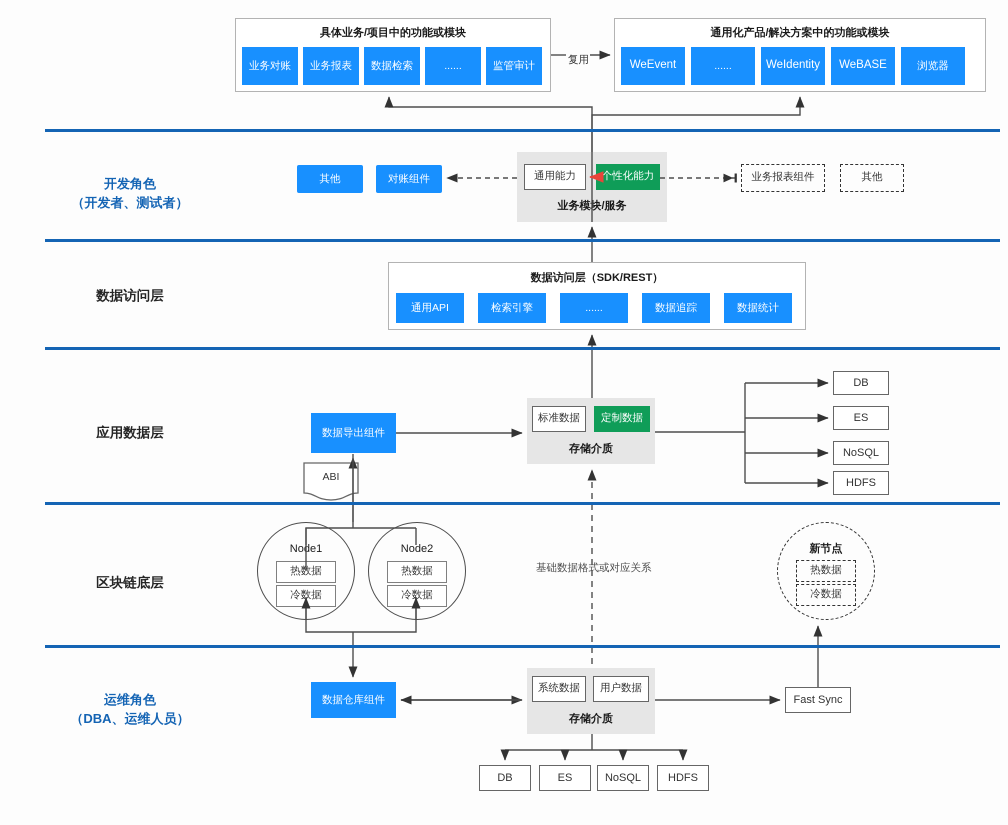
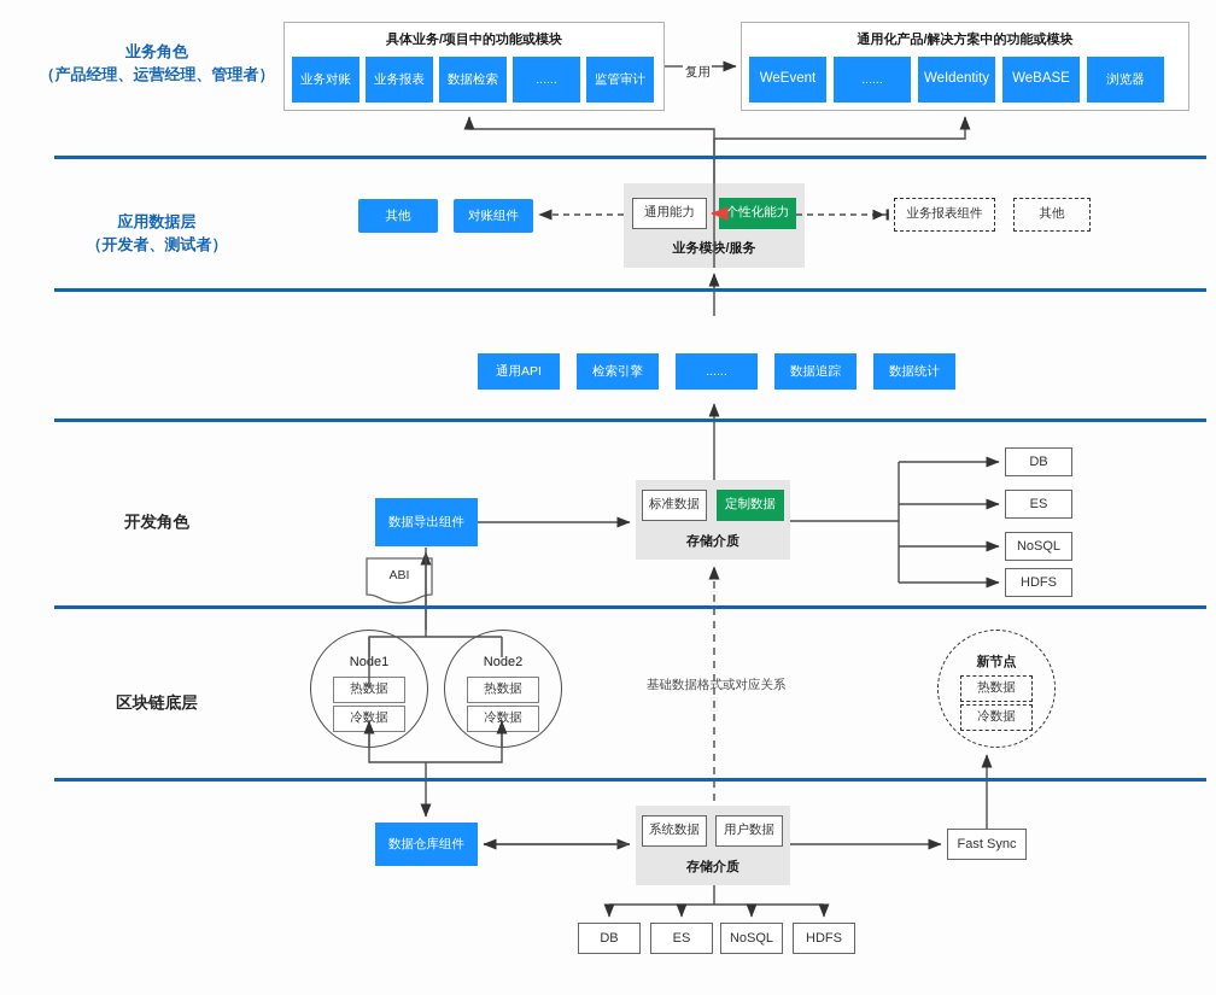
+ 业务角色
+ （产品经理、运营经理、管理者）
- 开发角色
+ 应用数据层
  （开发者、测试者）
- 数据访问层
- 应用数据层
+ 开发角色
  区块链底层
- 运维角色
- （DBA、运维人员）
  具体业务/项目中的功能或模块
  业务对账
  业务报表
  数据检索
  ......
  监管审计
  复用
  通用化产品/解决方案中的功能或模块
  WeEvent
  ......
  WeIdentity
  WeBASE
  浏览器
  其他
  对账组件
  业务模块/服务
  通用能力
  个性化能力
  业务报表组件
  其他
- 数据访问层（SDK/REST）
  通用API
  检索引擎
  ......
  数据追踪
  数据统计
  数据导出组件
  ABI
  存储介质
  标准数据
  定制数据
  DB
  ES
  NoSQL
  HDFS
  Node1
  冷数据
  Node2
  热数据
  冷数据
  新节点
  热数据
  冷数据
  基础数据格式或对应关系
  数据仓库组件
  存储介质
  系统数据
  用户数据
  Fast Sync
  DB
  ES
  NoSQL
  HDFS
